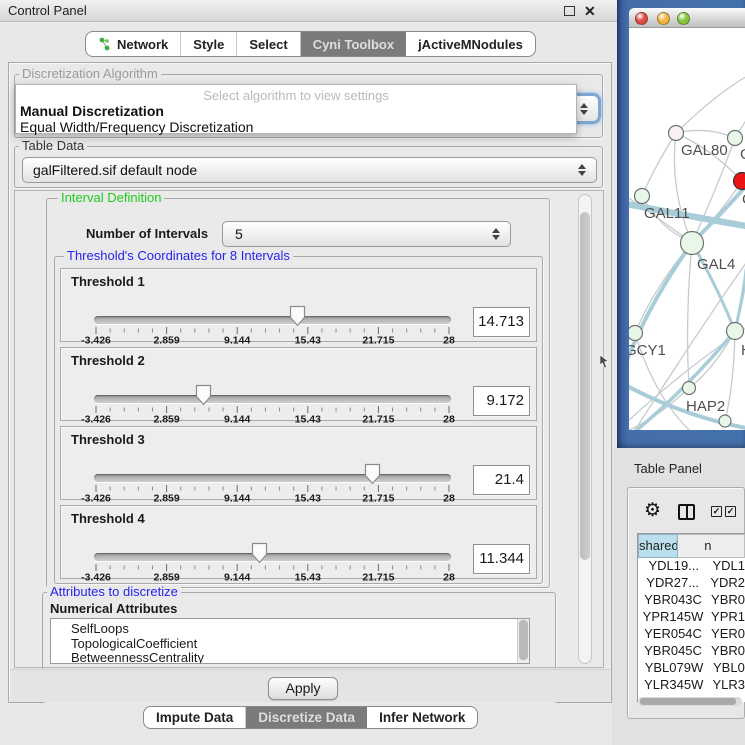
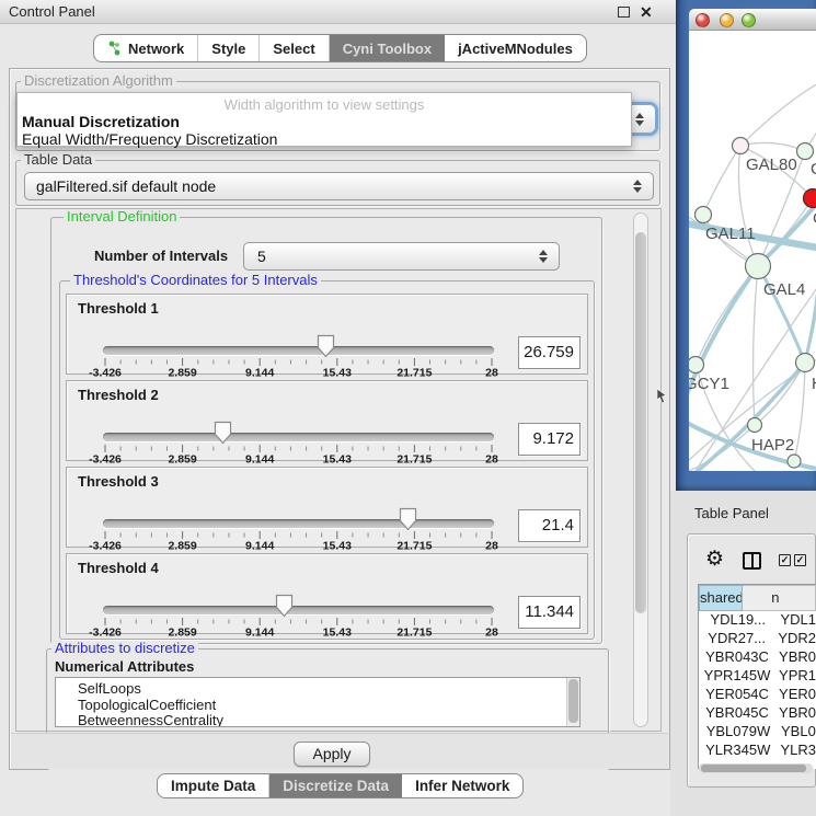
  Control Panel
  ✕
  Network
  Style
  Select
  Cyni Toolbox
  jActiveMNodules
  Discretization Algorithm
- Select algorithm to view settings
+ Width algorithm to view settings
  Manual Discretization
  Equal Width/Frequency Discretization
  Table Data
  galFiltered.sif default node
  Interval Definition
  Number of Intervals
  5
- Threshold's Coordinates for 8 Intervals
+ Threshold's Coordinates for 5 Intervals
  Threshold 1
  -3.426
  2.859
  9.144
  15.43
  21.715
  28
- 14.713
+ 26.759
  Threshold 2
  -3.426
  2.859
  9.144
  15.43
  21.715
  28
  9.172
  Threshold 3
  -3.426
  2.859
  9.144
  15.43
  21.715
  28
  21.4
  Threshold 4
  -3.426
  2.859
  9.144
  15.43
  21.715
  28
  11.344
  Attributes to discretize
  Numerical Attributes
  SelfLoops
  TopologicalCoefficient
  BetweennessCentrality
  Apply
  Impute Data
  Discretize Data
  Infer Network
  GAL80
  GAL11
  GAL4
  GCY1
  HAP2
  Table Panel
  ⚙
  ✓
  ✓
  n
  YDL19...
  YDL1
  YDR27...
  YDR2
  YBR043C
  YBR0
  YPR145W
  YPR1
  YER054C
  YER0
  YBR045C
  YBR0
  YBL079W
  YBL0
  YLR345W
  YLR3
